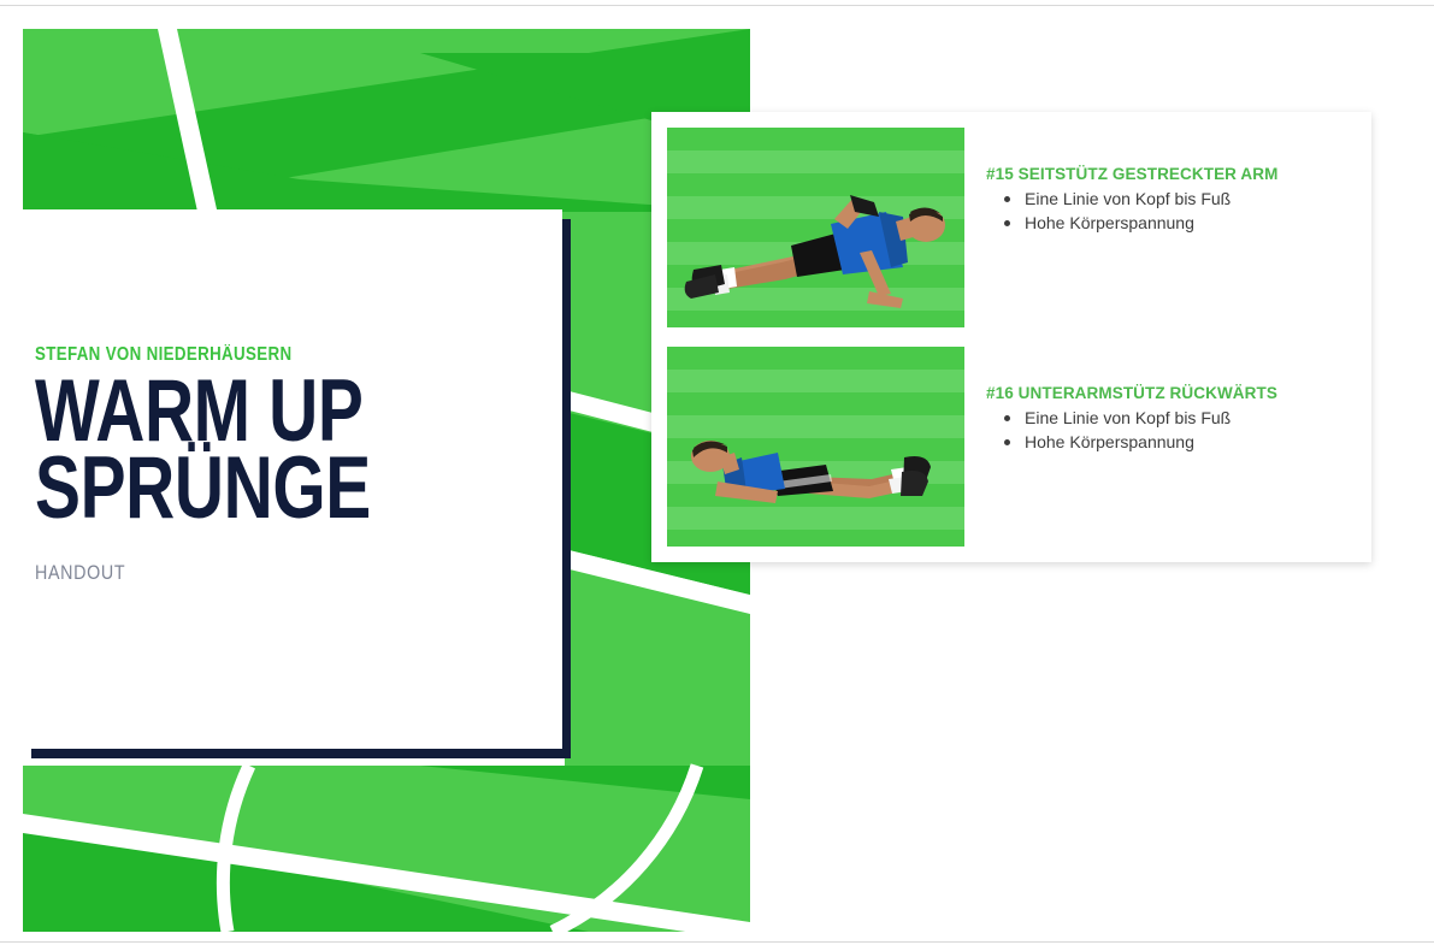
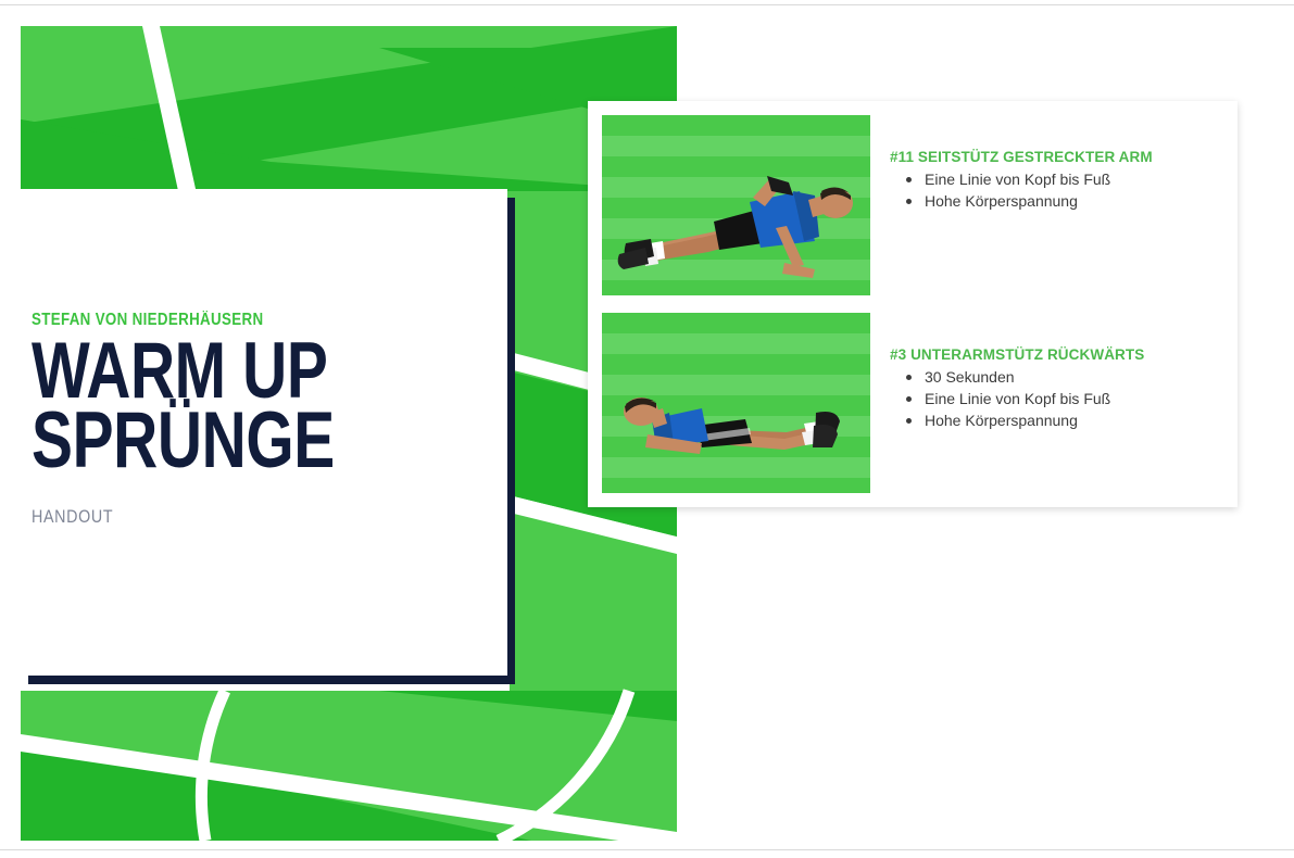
  STEFAN VON NIEDERHÄUSERN
  WARM UP
  SPRÜNGE
  HANDOUT
- #15 SEITSTÜTZ GESTRECKTER ARM
+ #11 SEITSTÜTZ GESTRECKTER ARM
  Eine Linie von Kopf bis Fuß
  Hohe Körperspannung
- #16 UNTERARMSTÜTZ RÜCKWÄRTS
+ #3 UNTERARMSTÜTZ RÜCKWÄRTS
+ 30 Sekunden
  Eine Linie von Kopf bis Fuß
  Hohe Körperspannung
